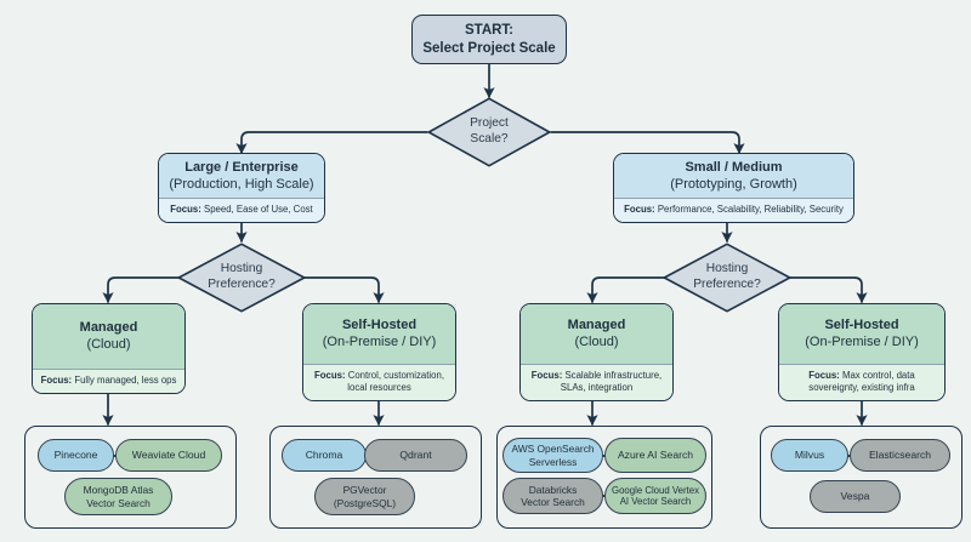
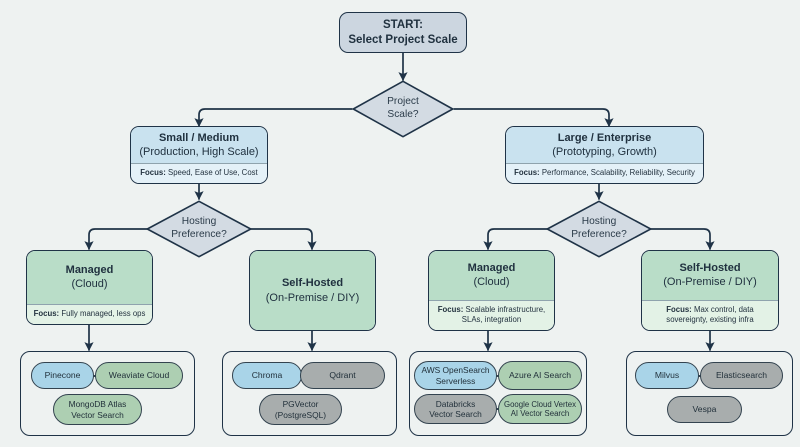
  START:
  Select Project Scale
  Project
  Scale?
- Large / Enterprise
+ Small / Medium
  (Production, High Scale)
  Focus: Speed, Ease of Use, Cost
- Small / Medium
+ Large / Enterprise
  (Prototyping, Growth)
  Focus: Performance, Scalability, Reliability, Security
  Hosting
  Preference?
  Hosting
  Preference?
  Managed
  (Cloud)
  Focus: Fully managed, less ops
  Self-Hosted
  (On-Premise / DIY)
- Focus: Control, customization, local resources
  Managed
  (Cloud)
  Focus: Scalable infrastructure, SLAs, integration
  Self-Hosted
  (On-Premise / DIY)
  Focus: Max control, data sovereignty, existing infra
  Pinecone
  Weaviate Cloud
  MongoDB Atlas
  Vector Search
  Chroma
  Qdrant
  PGVector
  (PostgreSQL)
  AWS OpenSearch
  Serverless
  Azure AI Search
  Databricks
  Vector Search
  Google Cloud Vertex
  AI Vector Search
  Milvus
  Elasticsearch
  Vespa
